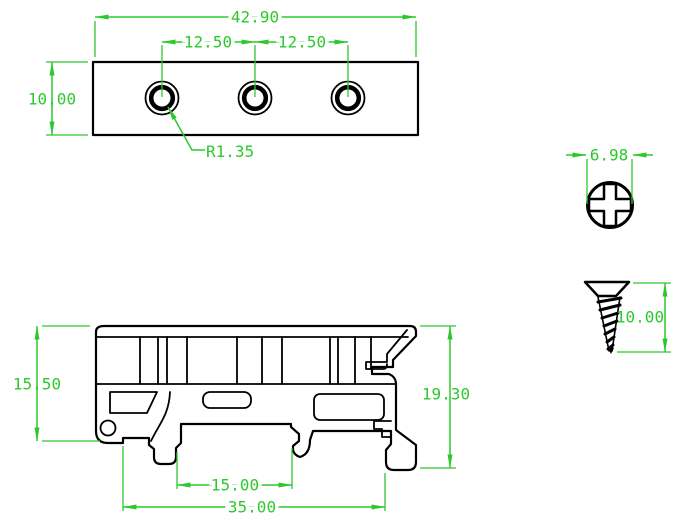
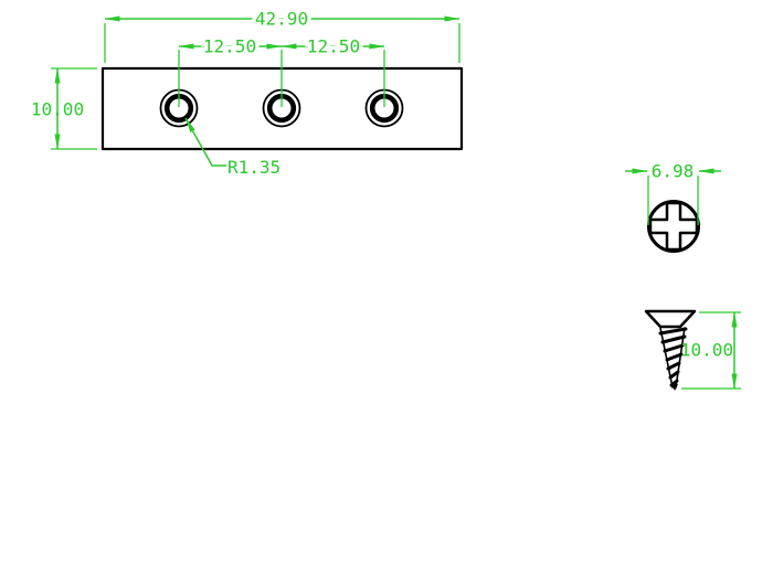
  42.90
  12.50
  12.50
  10.00
  R1.35
- 15.50
- 19.30
- 15.00
- 35.00
  6.98
  10.00
